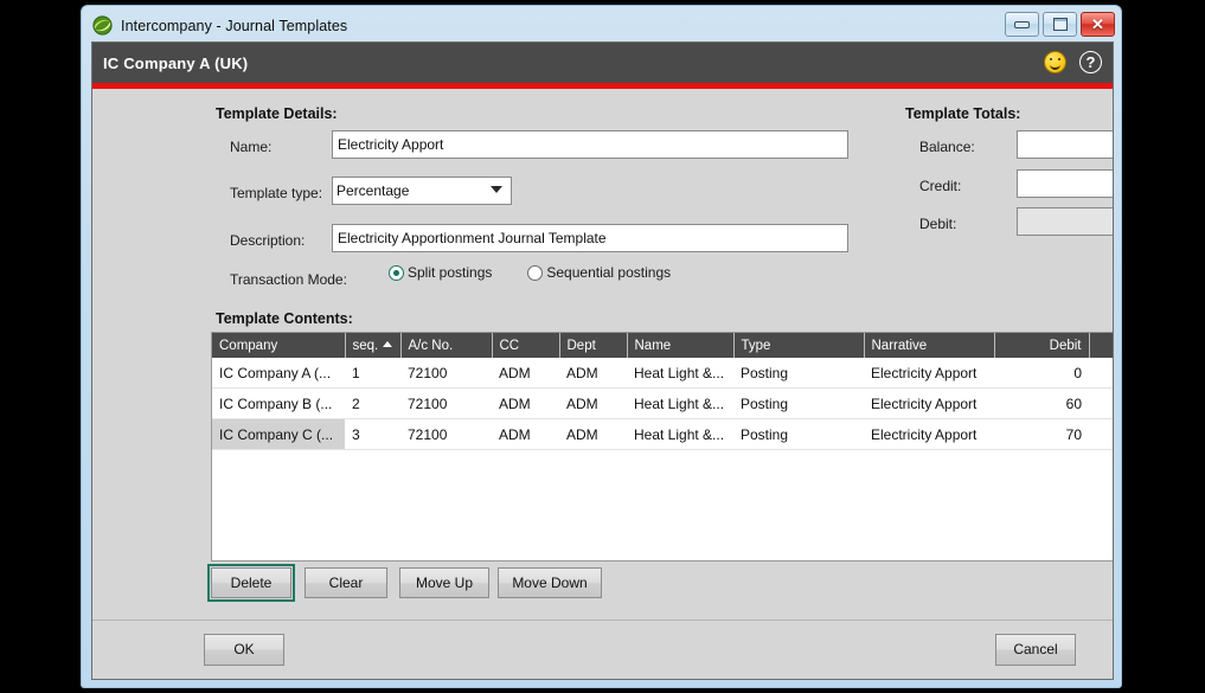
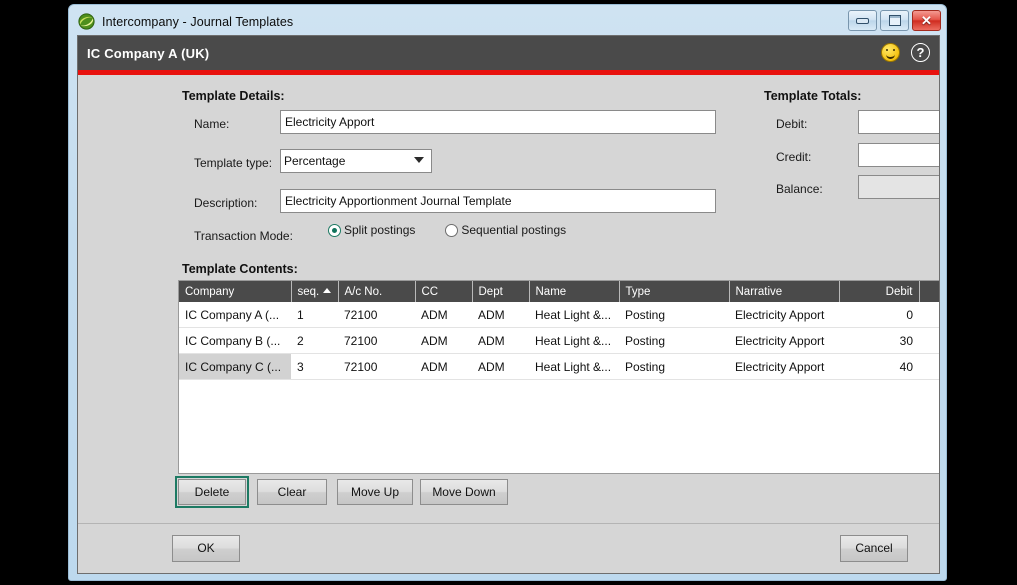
  Intercompany - Journal Templates
  ✕
  IC Company A (UK)
  ?
  Template Details:
  Name:
  Electricity Apport
  Template type:
  Percentage
  Description:
  Electricity Apportionment Journal Template
  Transaction Mode:
  Split postings
  Sequential postings
  Template Totals:
- Balance:
+ Debit:
  Credit:
- Debit:
+ Balance:
  Template Contents:
  Company	seq.	A/c No.	CC	Dept	Name	Type	Narrative	Debit
  IC Company A (...	1	72100	ADM	ADM	Heat Light &...	Posting	Electricity Apport	0
- IC Company B (...	2	72100	ADM	ADM	Heat Light &...	Posting	Electricity Apport	60
+ IC Company B (...	2	72100	ADM	ADM	Heat Light &...	Posting	Electricity Apport	30
- IC Company C (...	3	72100	ADM	ADM	Heat Light &...	Posting	Electricity Apport	70
+ IC Company C (...	3	72100	ADM	ADM	Heat Light &...	Posting	Electricity Apport	40
  Delete
  Clear
  Move Up
  Move Down
  OK
  Cancel
